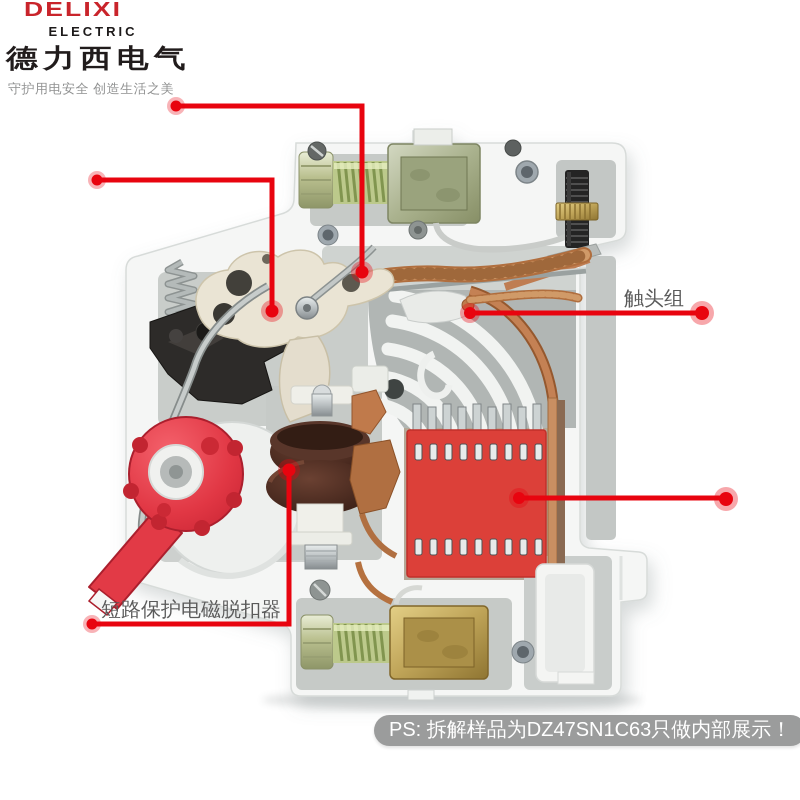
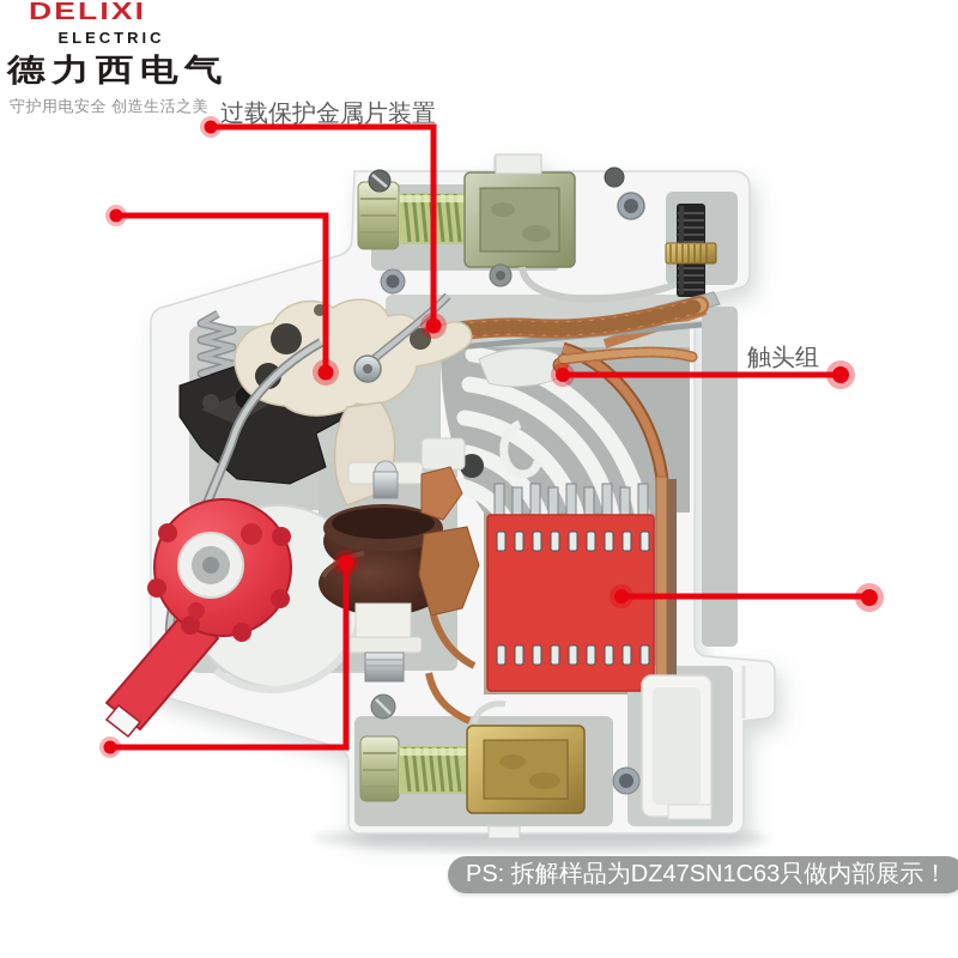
  DELIXI
  ELECTRIC
  德力西电气
  守护用电安全 创造生活之美
+ 过载保护金属片装置
  触头组
- 短路保护电磁脱扣器
  PS: 拆解样品为DZ47SN1C63只做内部展示！
